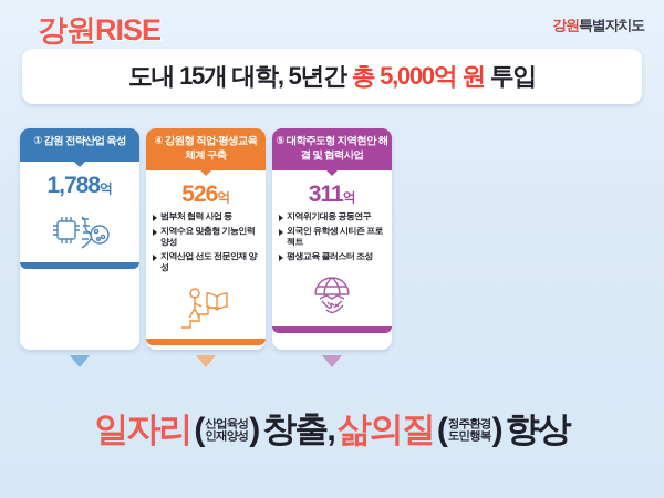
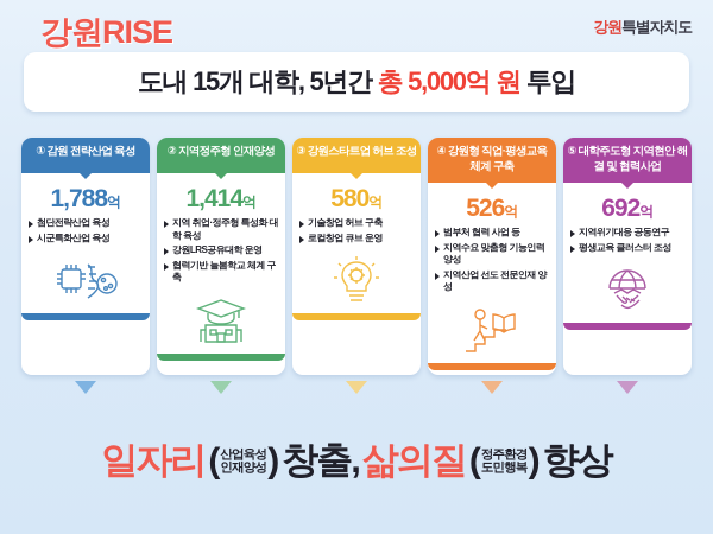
  강원RISE
  강원특별자치도
  도내 15개 대학, 5년간 총 5,000억 원 투입
  ① 감원 전략산업 육성
  1,788억
+ 첨단전략산업 육성
+ 시군특화산업 육성
+ ② 지역정주형 인재양성
+ 1,414억
+ 지역 취업·정주형 특성화 대학 육성
+ 강원LRS공유대학 운영
+ 협력기반 늘봄학교 체계 구축
+ ③ 강원스타트업 허브 조성
+ 580억
+ 기술창업 허브 구축
+ 로컬창업 큐브 운영
  ④ 강원형 직업·평생교육 체계 구축
  526억
  범부처 협력 사업 등
  지역수요 맞춤형 기능인력 양성
  지역산업 선도 전문인재 양성
  ⑤ 대학주도형 지역현안 해결 및 협력사업
- 311억
+ 692억
  지역위기대응 공동연구
- 외국인 유학생 시티즌 프로젝트
  평생교육 클러스터 조성
  일자리
  (
  산업육성
  인재양성
  )
  창출,
  삶의질
  (
  정주환경
  도민행복
  )
  향상
